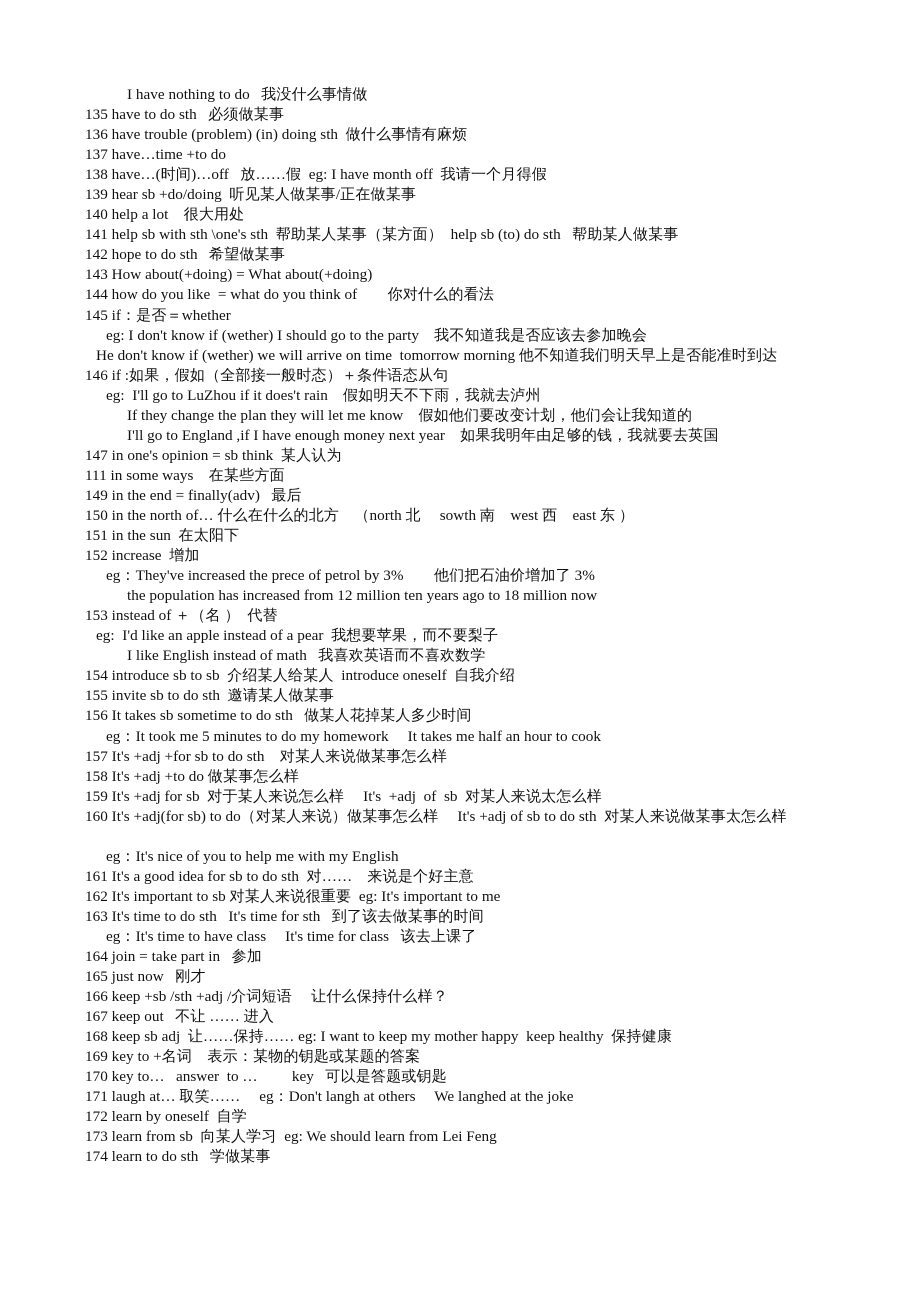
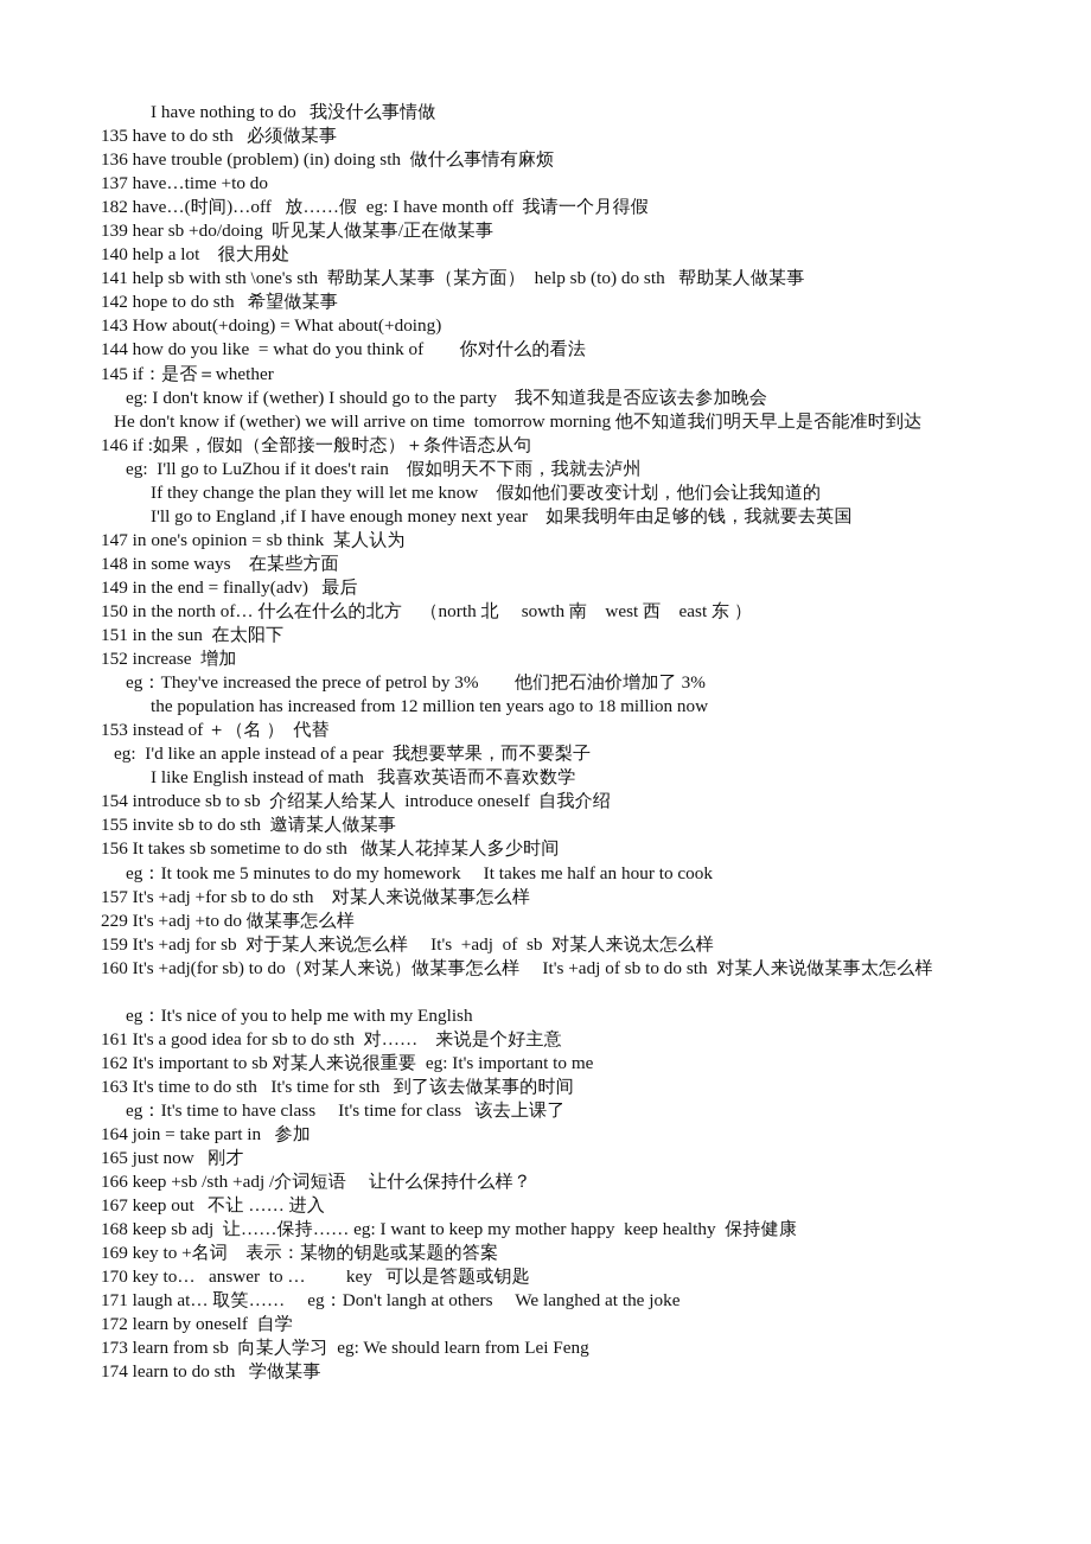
  I have nothing to do 我没什么事情做
  135 have to do sth 必须做某事
  136 have trouble (problem) (in) doing sth 做什么事情有麻烦
  137 have…time +to do
- 138 have…(时间)…off 放……假 eg: I have month off 我请一个月得假
+ 182 have…(时间)…off 放……假 eg: I have month off 我请一个月得假
  139 hear sb +do/doing 听见某人做某事/正在做某事
  140 help a lot 很大用处
  141 help sb with sth \one's sth 帮助某人某事（某方面） help sb (to) do sth 帮助某人做某事
  142 hope to do sth 希望做某事
  143 How about(+doing) = What about(+doing)
  144 how do you like = what do you think of 你对什么的看法
  145 if：是否＝whether
  eg: I don't know if (wether) I should go to the party 我不知道我是否应该去参加晚会
  He don't know if (wether) we will arrive on time tomorrow morning 他不知道我们明天早上是否能准时到达
  146 if :如果，假如（全部接一般时态）＋条件语态从句
  eg: I'll go to LuZhou if it does't rain 假如明天不下雨，我就去泸州
  If they change the plan they will let me know 假如他们要改变计划，他们会让我知道的
  I'll go to England ,if I have enough money next year 如果我明年由足够的钱，我就要去英国
  147 in one's opinion = sb think 某人认为
- 111 in some ways 在某些方面
+ 148 in some ways 在某些方面
  149 in the end = finally(adv) 最后
  150 in the north of… 什么在什么的北方 （north 北 sowth 南 west 西 east 东 ）
  151 in the sun 在太阳下
  152 increase 增加
  eg：They've increased the prece of petrol by 3% 他们把石油价增加了 3%
  the population has increased from 12 million ten years ago to 18 million now
  153 instead of ＋（名 ） 代替
  eg: I'd like an apple instead of a pear 我想要苹果，而不要梨子
  I like English instead of math 我喜欢英语而不喜欢数学
  154 introduce sb to sb 介绍某人给某人 introduce oneself 自我介绍
  155 invite sb to do sth 邀请某人做某事
  156 It takes sb sometime to do sth 做某人花掉某人多少时间
  eg：It took me 5 minutes to do my homework It takes me half an hour to cook
  157 It's +adj +for sb to do sth 对某人来说做某事怎么样
- 158 It's +adj +to do 做某事怎么样
+ 229 It's +adj +to do 做某事怎么样
  159 It's +adj for sb 对于某人来说怎么样 It's +adj of sb 对某人来说太怎么样
  160 It's +adj(for sb) to do（对某人来说）做某事怎么样 It's +adj of sb to do sth 对某人来说做某事太怎么样
  eg：It's nice of you to help me with my English
  161 It's a good idea for sb to do sth 对…… 来说是个好主意
  162 It's important to sb 对某人来说很重要 eg: It's important to me
  163 It's time to do sth It's time for sth 到了该去做某事的时间
  eg：It's time to have class It's time for class 该去上课了
  164 join = take part in 参加
  165 just now 刚才
  166 keep +sb /sth +adj /介词短语 让什么保持什么样？
  167 keep out 不让 …… 进入
  168 keep sb adj 让……保持…… eg: I want to keep my mother happy keep healthy 保持健康
  169 key to +名词 表示：某物的钥匙或某题的答案
  170 key to… answer to … key 可以是答题或钥匙
  171 laugh at… 取笑…… eg：Don't langh at others We langhed at the joke
  172 learn by oneself 自学
  173 learn from sb 向某人学习 eg: We should learn from Lei Feng
  174 learn to do sth 学做某事
